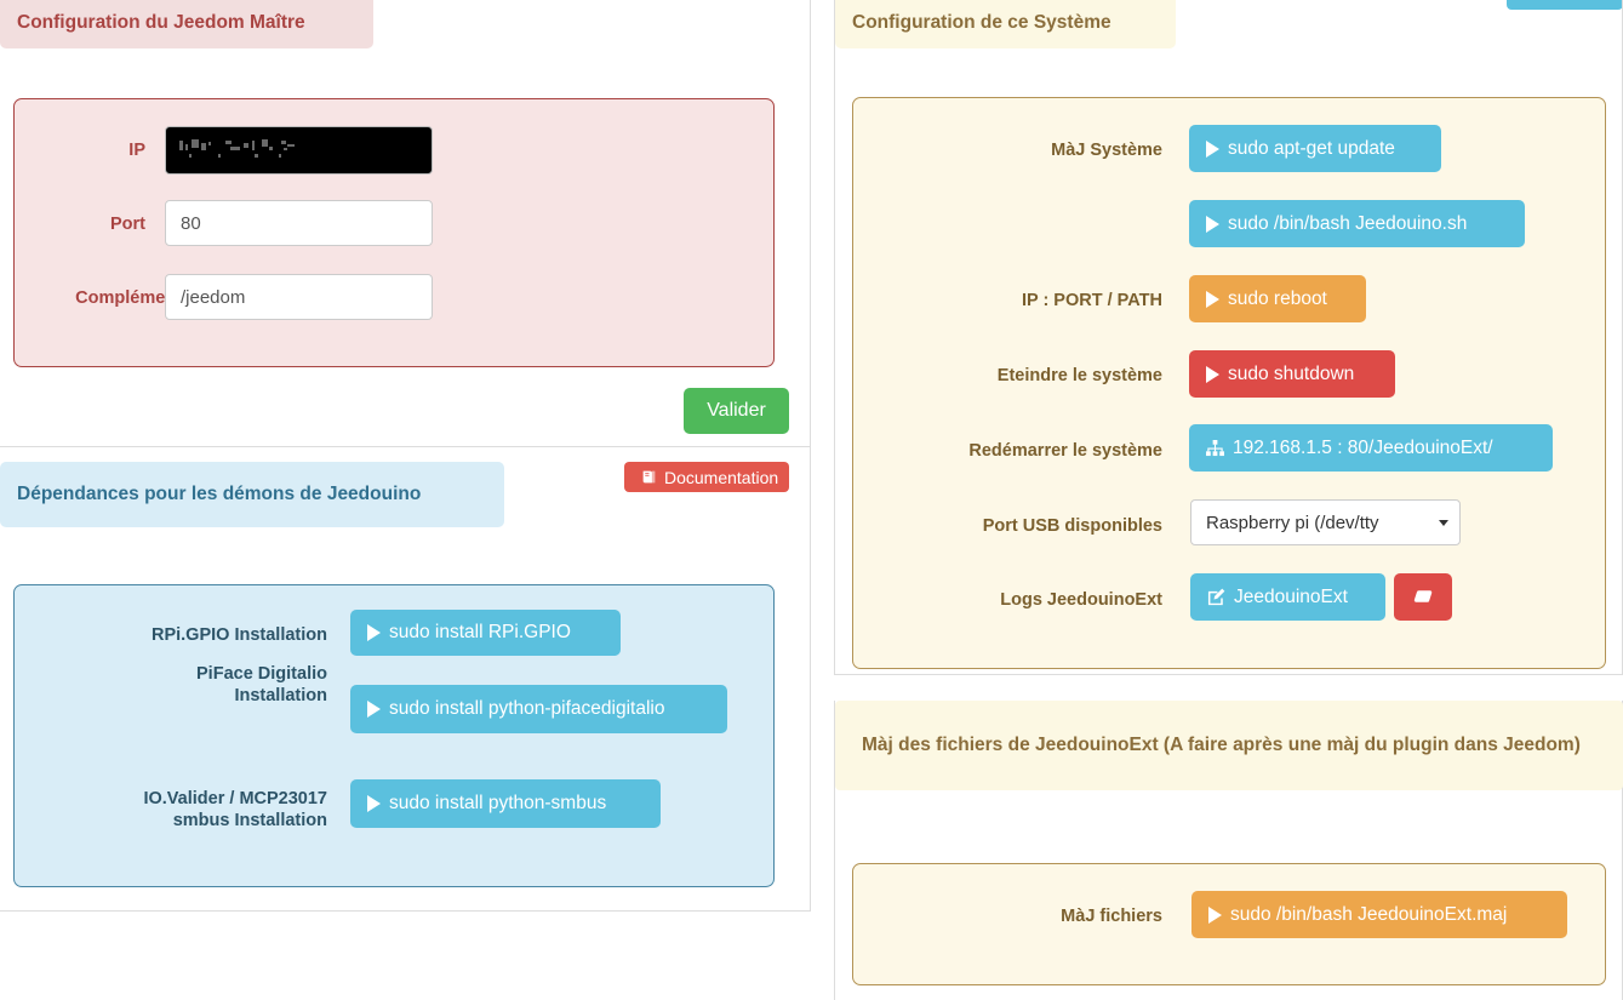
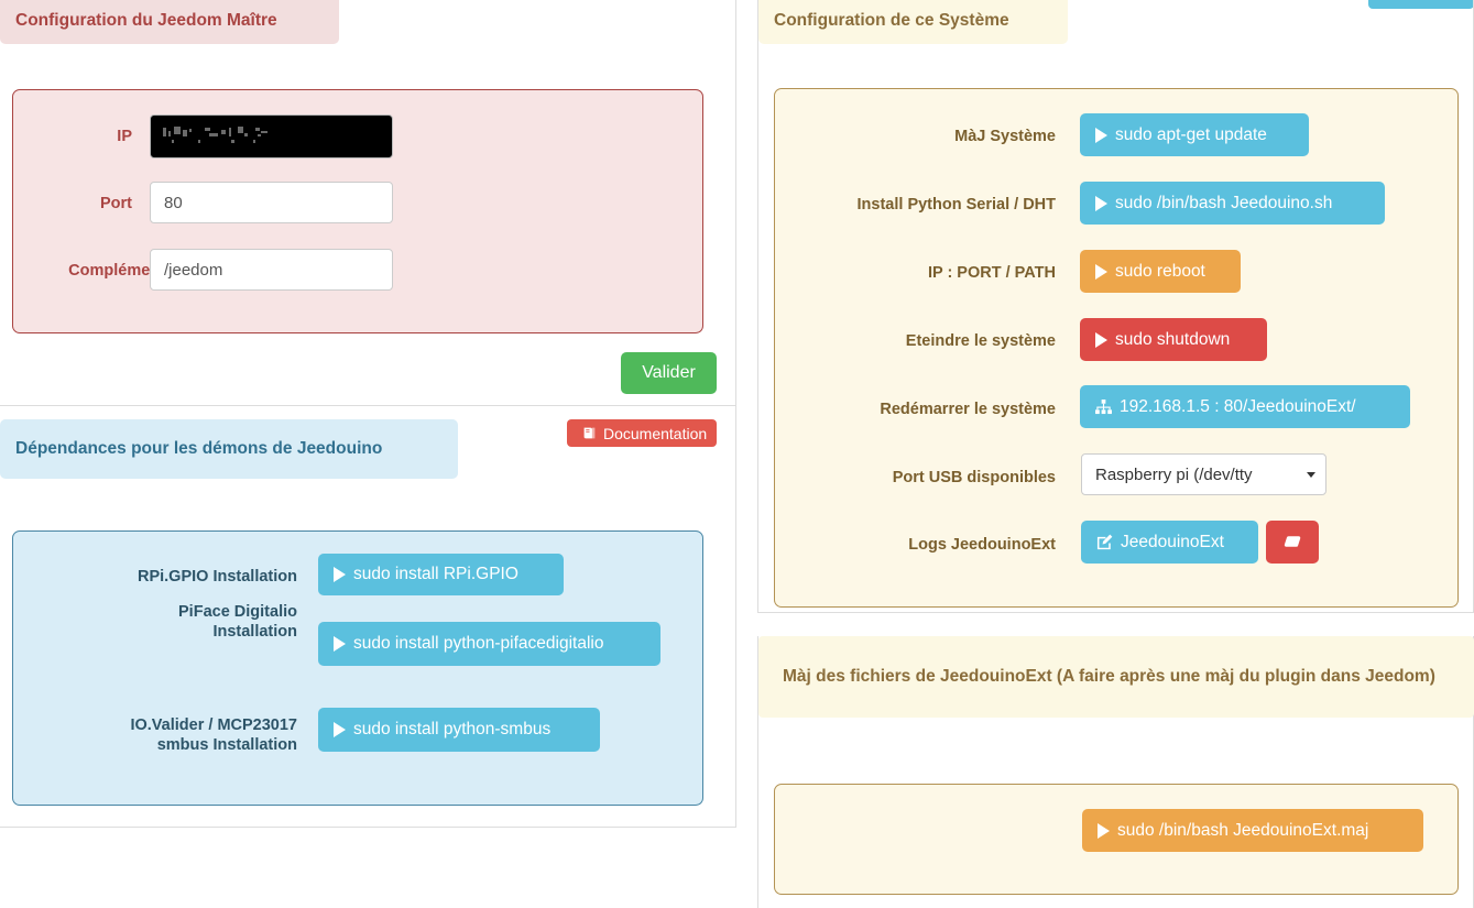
  Configuration du Jeedom Maître
  IP
  Port
  80
  Compléme
  /jeedom
  Valider
  Dépendances pour les démons de Jeedouino
  Documentation
  RPi.GPIO Installation
  sudo install RPi.GPIO
  PiFace Digitalio Installation
  sudo install python-pifacedigitalio
  IO.Valider / MCP23017 smbus Installation
  sudo install python-smbus
  Configuration de ce Système
  MàJ Système
  sudo apt-get update
+ Install Python Serial / DHT
  sudo /bin/bash Jeedouino.sh
  IP : PORT / PATH
  sudo reboot
  Eteindre le système
  sudo shutdown
  Redémarrer le système
  192.168.1.5 : 80/JeedouinoExt/
  Port USB disponibles
  Raspberry pi (/dev/tty
  Logs JeedouinoExt
  JeedouinoExt
  Màj des fichiers de JeedouinoExt (A faire après une màj du plugin dans Jeedom)
- MàJ fichiers
  sudo /bin/bash JeedouinoExt.maj
